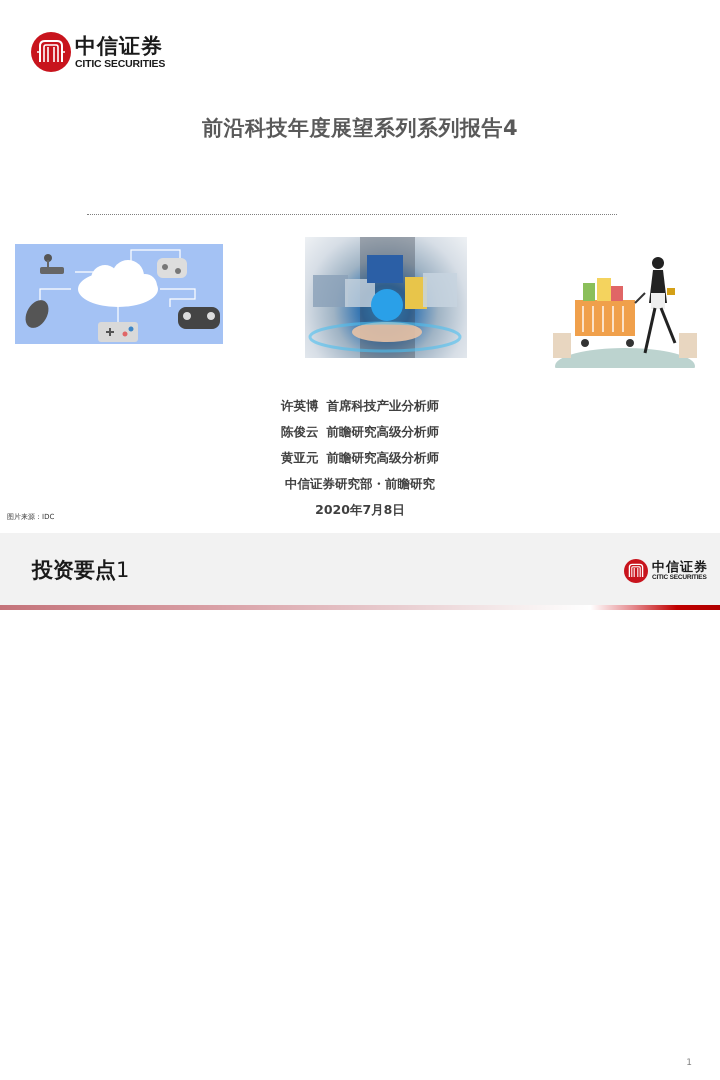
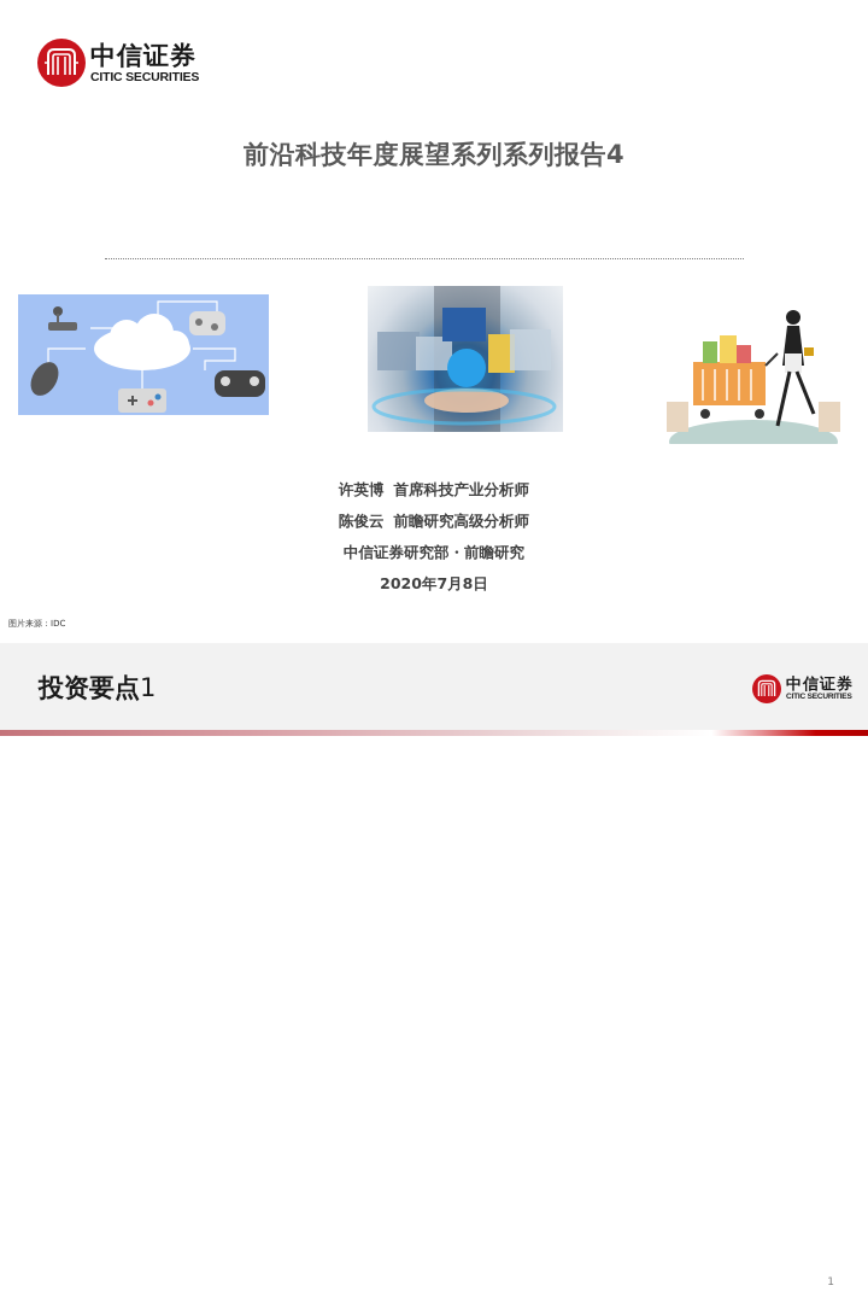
  中信证券
  CITIC SECURITIES
  前沿科技年度展望系列系列报告4
  许英博 首席科技产业分析师
  陈俊云 前瞻研究高级分析师
- 黄亚元 前瞻研究高级分析师
  中信证券研究部・前瞻研究
  2020年7月8日
  图片来源：IDC
  投资要点1
  中信证券
  1
